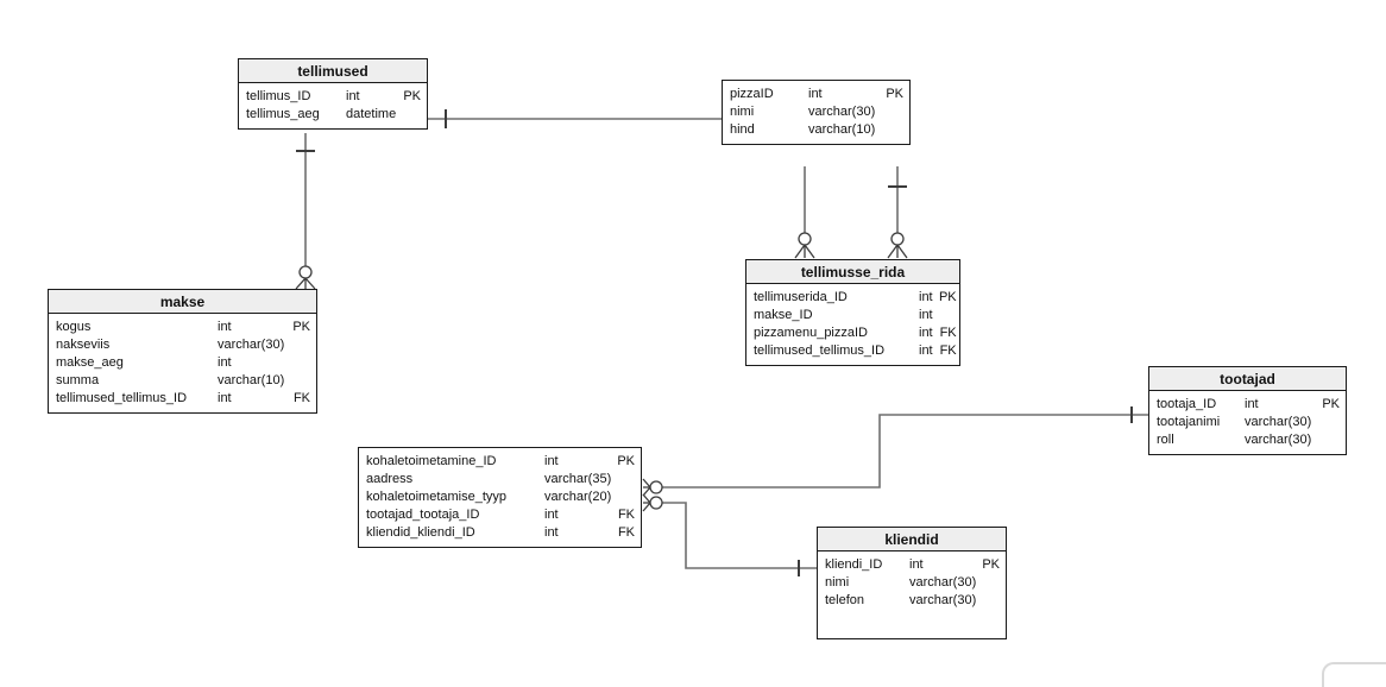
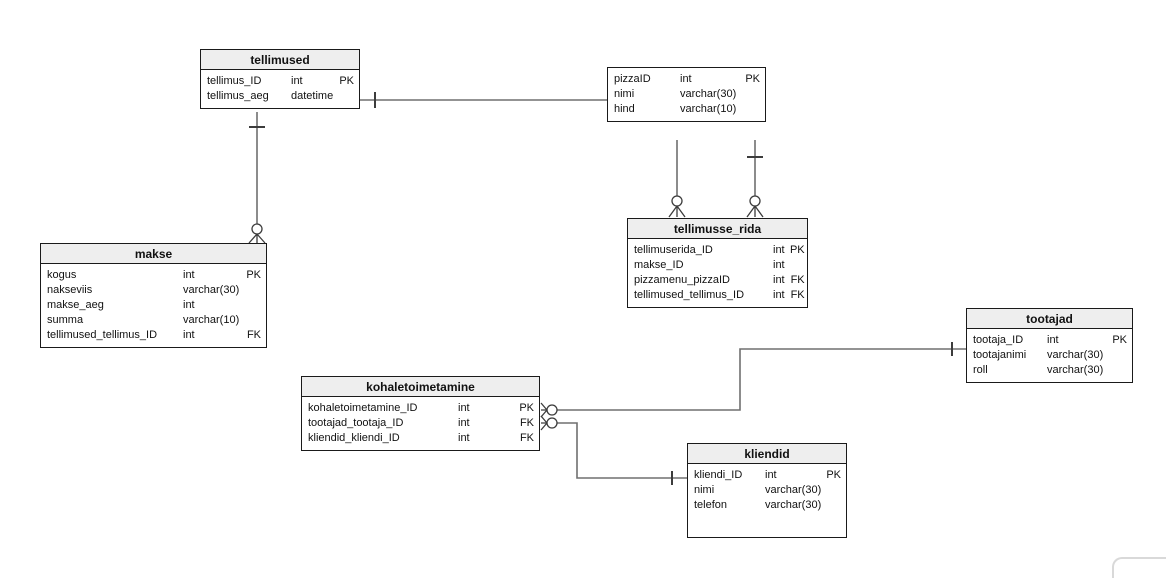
  tellimused
  tellimus_ID
  int
  PK
  tellimus_aeg
  datetime
  pizzaID
  int
  PK
  nimi
  varchar(30)
  hind
  varchar(10)
  tellimusse_rida
  tellimuserida_ID
  int
  PK
  makse_ID
  int
  pizzamenu_pizzaID
  int
  FK
  tellimused_tellimus_ID
  int
  FK
  makse
  kogus
  int
  PK
  nakseviis
  varchar(30)
  makse_aeg
  int
  summa
  varchar(10)
  tellimused_tellimus_ID
  int
  FK
  tootajad
  tootaja_ID
  int
  PK
  tootajanimi
  varchar(30)
  roll
  varchar(30)
+ kohaletoimetamine
  kohaletoimetamine_ID
  int
  PK
- aadress
- varchar(35)
- kohaletoimetamise_tyyp
- varchar(20)
  tootajad_tootaja_ID
  int
  FK
  kliendid_kliendi_ID
  int
  FK
  kliendid
  kliendi_ID
  int
  PK
  nimi
  varchar(30)
  telefon
  varchar(30)
